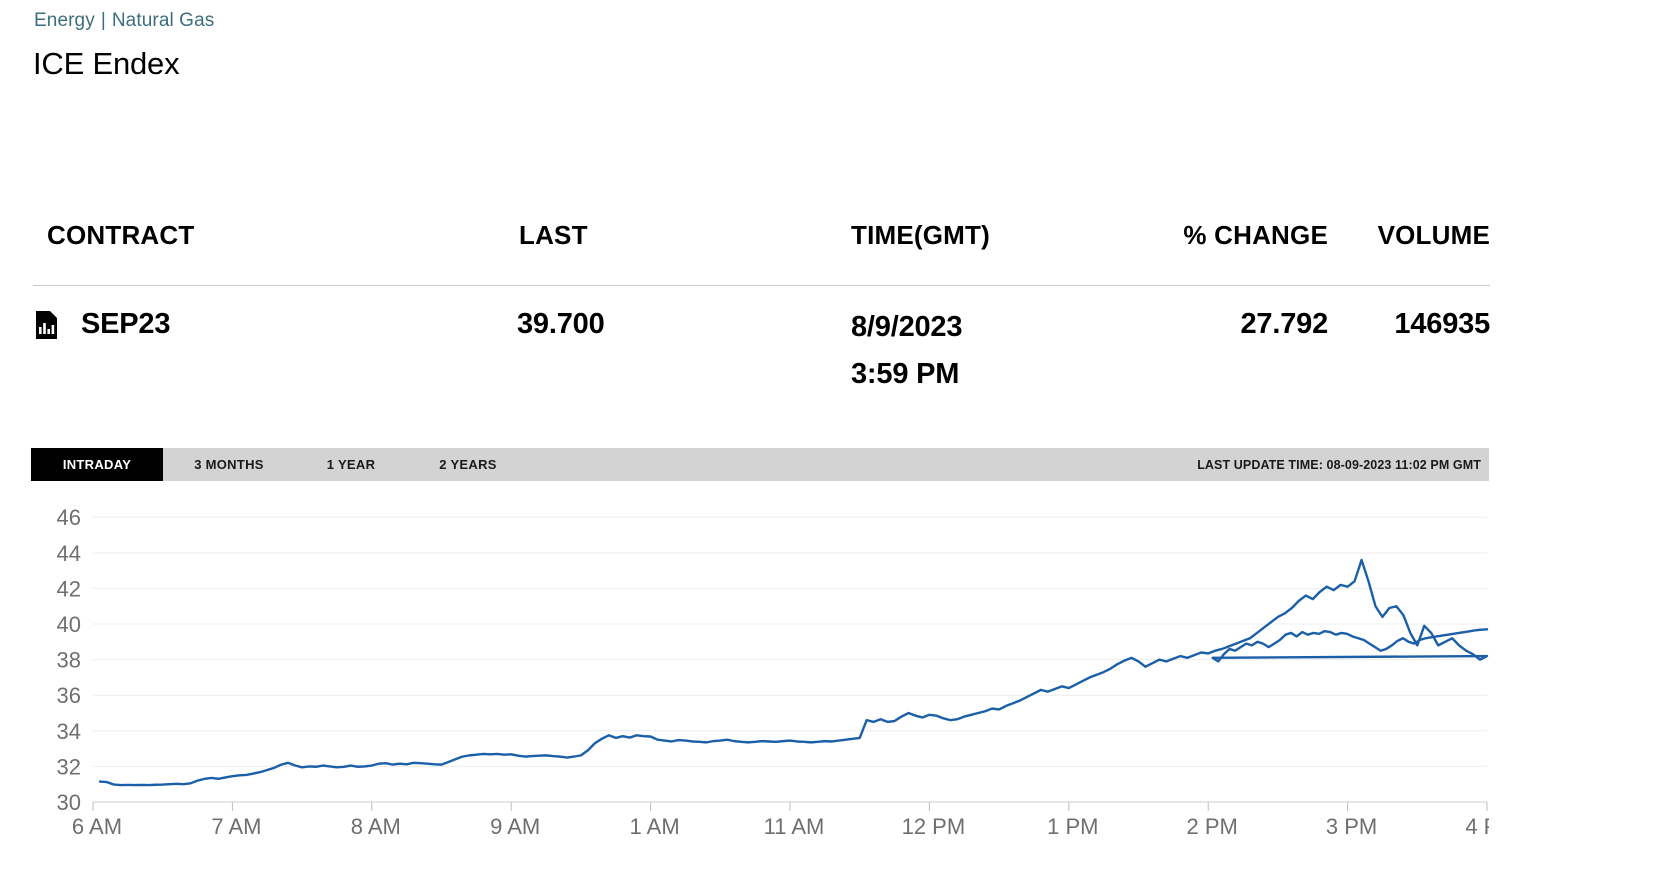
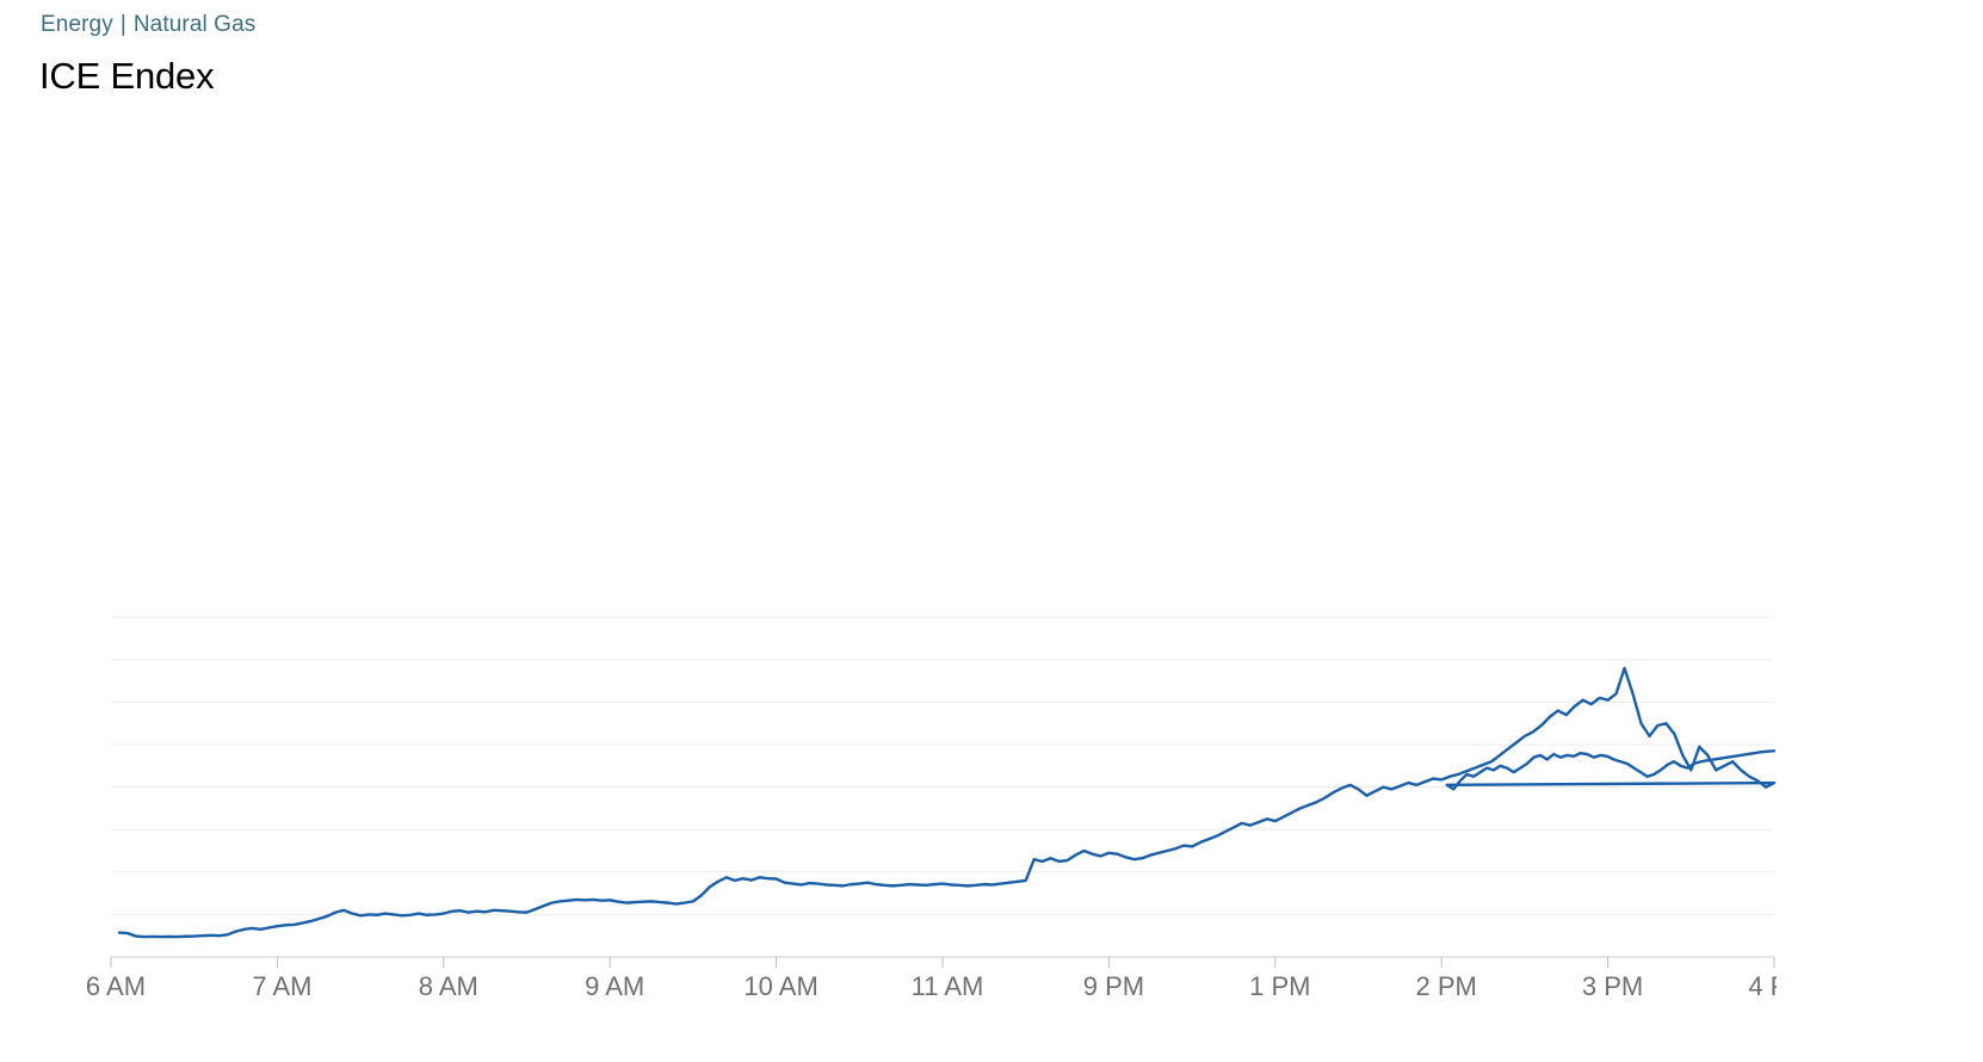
  Energy | Natural Gas
  ICE Endex
- CONTRACT
- LAST
- TIME(GMT)
- % CHANGE
- VOLUME
- SEP23
- 39.700
- 8/9/2023
- 3:59 PM
- 27.792
- 146935
- INTRADAY
- 3 MONTHS
- 1 YEAR
- 2 YEARS
- LAST UPDATE TIME: 08-09-2023 11:02 PM GMT
- 30
- 32
- 34
- 36
- 38
- 40
- 42
- 44
- 46
  6 AM
  7 AM
  8 AM
  9 AM
- 1 AM
+ 10 AM
  11 AM
- 12 PM
+ 9 PM
  1 PM
  2 PM
  3 PM
